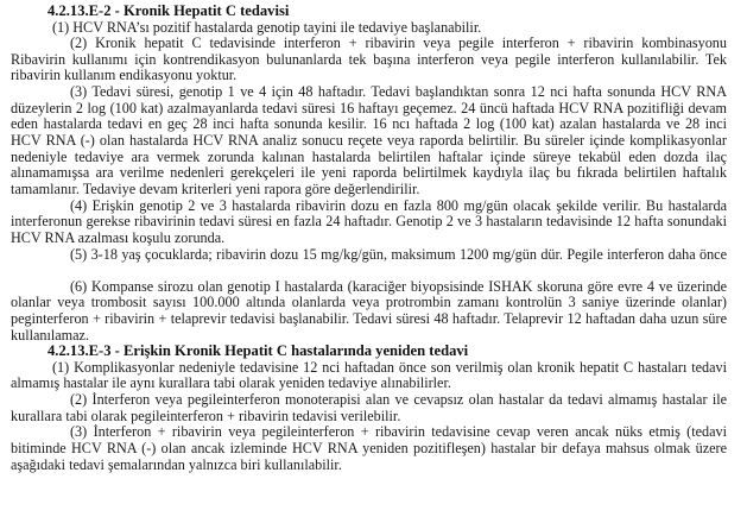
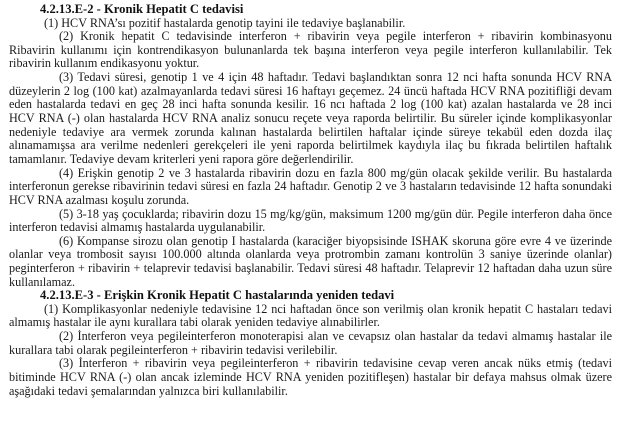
  4.2.13.E-2 - Kronik Hepatit C tedavisi
  (1) HCV RNA’sı pozitif hastalarda genotip tayini ile tedaviye başlanabilir.
  (2) Kronik hepatit C tedavisinde interferon + ribavirin veya pegile interferon + ribavirin kombinasyonu
  Ribavirin kullanımı için kontrendikasyon bulunanlarda tek başına interferon veya pegile interferon kullanılabilir. Tek
  ribavirin kullanım endikasyonu yoktur.
  (3) Tedavi süresi, genotip 1 ve 4 için 48 haftadır. Tedavi başlandıktan sonra 12 nci hafta sonunda HCV RNA
  düzeylerin 2 log (100 kat) azalmayanlarda tedavi süresi 16 haftayı geçemez. 24 üncü haftada HCV RNA pozitifliği devam
  eden hastalarda tedavi en geç 28 inci hafta sonunda kesilir. 16 ncı haftada 2 log (100 kat) azalan hastalarda ve 28 inci
  HCV RNA (-) olan hastalarda HCV RNA analiz sonucu reçete veya raporda belirtilir. Bu süreler içinde komplikasyonlar
  nedeniyle tedaviye ara vermek zorunda kalınan hastalarda belirtilen haftalar içinde süreye tekabül eden dozda ilaç
  alınamamışsa ara verilme nedenleri gerekçeleri ile yeni raporda belirtilmek kaydıyla ilaç bu fıkrada belirtilen haftalık
  tamamlanır. Tedaviye devam kriterleri yeni rapora göre değerlendirilir.
  (4) Erişkin genotip 2 ve 3 hastalarda ribavirin dozu en fazla 800 mg/gün olacak şekilde verilir. Bu hastalarda
  interferonun gerekse ribavirinin tedavi süresi en fazla 24 haftadır. Genotip 2 ve 3 hastaların tedavisinde 12 hafta sonundaki
  HCV RNA azalması koşulu zorunda.
  (5) 3-18 yaş çocuklarda; ribavirin dozu 15 mg/kg/gün, maksimum 1200 mg/gün dür. Pegile interferon daha önce
+ interferon tedavisi almamış hastalarda uygulanabilir.
  (6) Kompanse sirozu olan genotip I hastalarda (karaciğer biyopsisinde ISHAK skoruna göre evre 4 ve üzerinde
  olanlar veya trombosit sayısı 100.000 altında olanlarda veya protrombin zamanı kontrolün 3 saniye üzerinde olanlar)
  peginterferon + ribavirin + telaprevir tedavisi başlanabilir. Tedavi süresi 48 haftadır. Telaprevir 12 haftadan daha uzun süre
  kullanılamaz.
  4.2.13.E-3 - Erişkin Kronik Hepatit C hastalarında yeniden tedavi
  (1) Komplikasyonlar nedeniyle tedavisine 12 nci haftadan önce son verilmiş olan kronik hepatit C hastaları tedavi
  almamış hastalar ile aynı kurallara tabi olarak yeniden tedaviye alınabilirler.
  (2) İnterferon veya pegileinterferon monoterapisi alan ve cevapsız olan hastalar da tedavi almamış hastalar ile
  kurallara tabi olarak pegileinterferon + ribavirin tedavisi verilebilir.
  (3) İnterferon + ribavirin veya pegileinterferon + ribavirin tedavisine cevap veren ancak nüks etmiş (tedavi
  bitiminde HCV RNA (-) olan ancak izleminde HCV RNA yeniden pozitifleşen) hastalar bir defaya mahsus olmak üzere
  aşağıdaki tedavi şemalarından yalnızca biri kullanılabilir.
